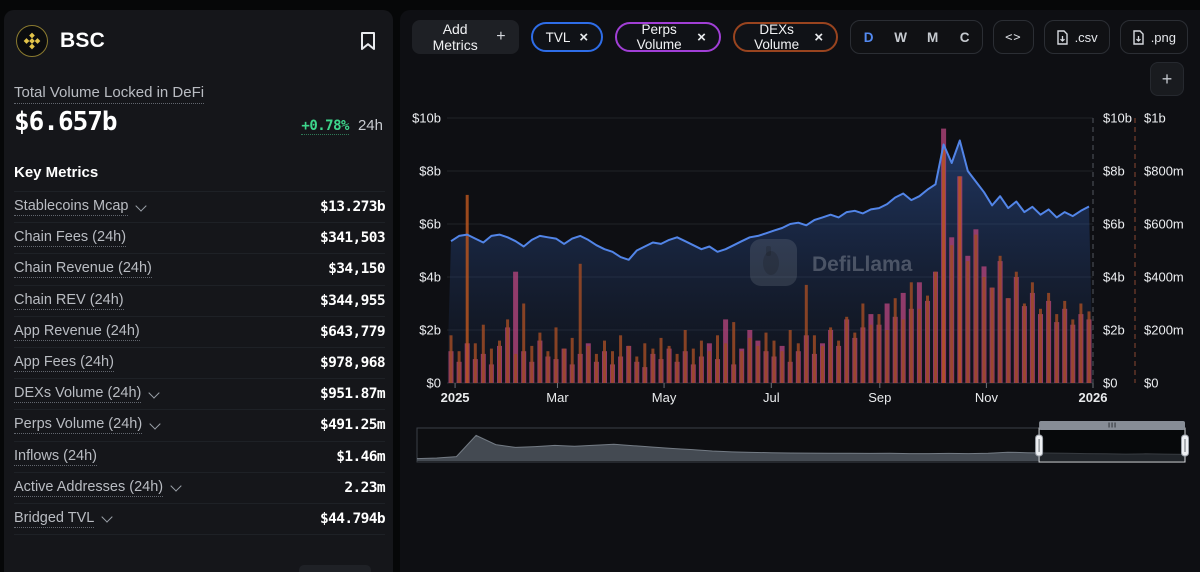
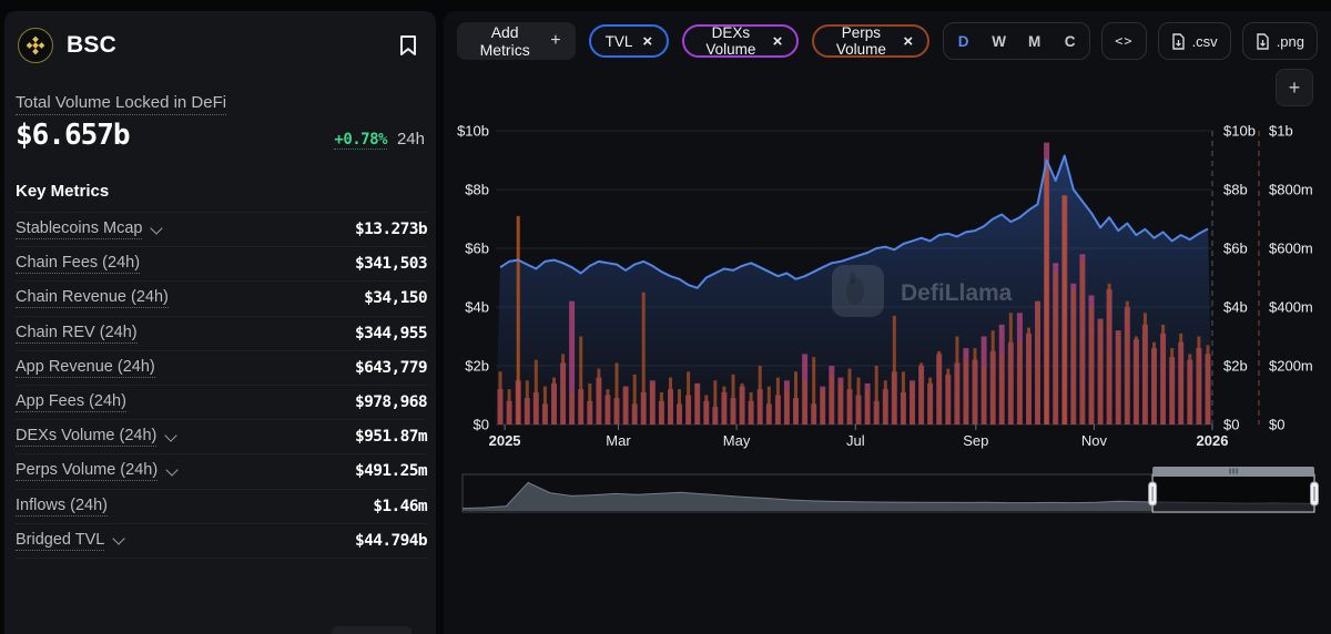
  BSC
  Total Volume Locked in DeFi
  $6.657b
  +0.78%
  24h
  Key Metrics
  Stablecoins Mcap
  $13.273b
  Chain Fees (24h)
  $341,503
  Chain Revenue (24h)
  $34,150
  Chain REV (24h)
  $344,955
  App Revenue (24h)
  $643,779
  App Fees (24h)
  $978,968
  DEXs Volume (24h)
  $951.87m
  Perps Volume (24h)
  $491.25m
  Inflows (24h)
  $1.46m
- Active Addresses (24h)
- 2.23m
  Bridged TVL
  $44.794b
  Add Metrics
  +
  TVL
  ×
- Perps Volume
+ DEXs Volume
  ×
- DEXs Volume
+ Perps Volume
  ×
  D
  W
  M
  C
  <>
  .csv
  .png
  +
  $10b
  $10b
  $1b
  $8b
  $8b
  $800m
  $6b
  $6b
  $600m
  $4b
  $4b
  $400m
  $2b
  $2b
  $200m
  $0
  $0
  $0
  DefiLlama
  2025
  Mar
  May
  Jul
  Sep
  Nov
  2026
